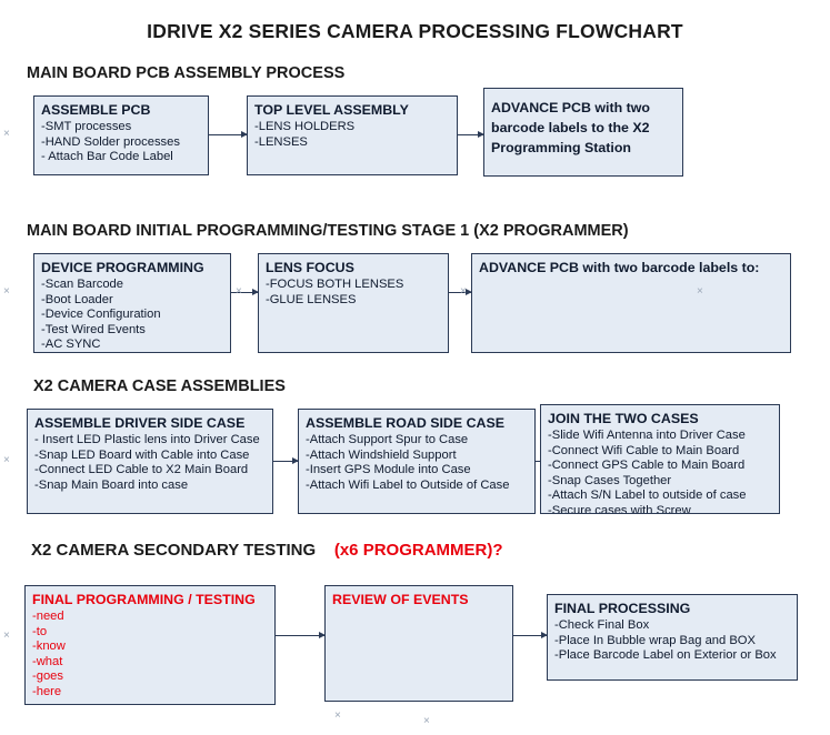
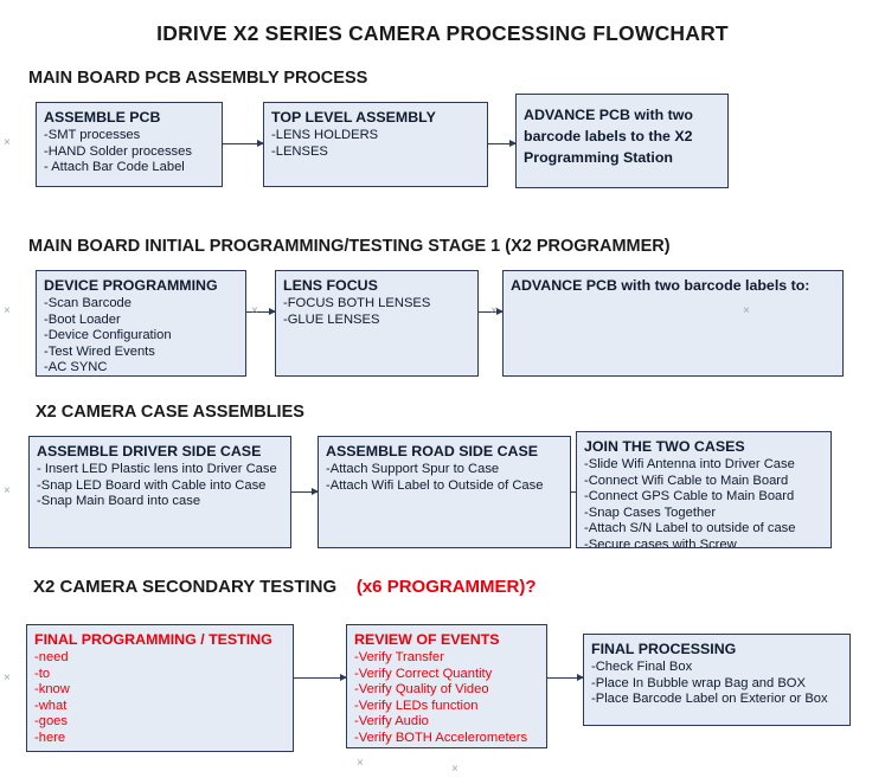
  IDRIVE X2 SERIES CAMERA PROCESSING FLOWCHART
  MAIN BOARD PCB ASSEMBLY PROCESS
  ASSEMBLE PCB
  -SMT processes
  -HAND Solder processes
  - Attach Bar Code Label
  TOP LEVEL ASSEMBLY
  -LENS HOLDERS
  -LENSES
  ADVANCE PCB with two barcode labels to the X2 Programming Station
  MAIN BOARD INITIAL PROGRAMMING/TESTING STAGE 1 (X2 PROGRAMMER)
  DEVICE PROGRAMMING
  -Scan Barcode
  -Boot Loader
  -Device Configuration
  -Test Wired Events
  -AC SYNC
  LENS FOCUS
  -FOCUS BOTH LENSES
  -GLUE LENSES
  ADVANCE PCB with two barcode labels to:
  X2 CAMERA CASE ASSEMBLIES
  ASSEMBLE DRIVER SIDE CASE
  - Insert LED Plastic lens into Driver Case
  -Snap LED Board with Cable into Case
- -Connect LED Cable to X2 Main Board
  -Snap Main Board into case
  ASSEMBLE ROAD SIDE CASE
  -Attach Support Spur to Case
- -Attach Windshield Support
- -Insert GPS Module into Case
  -Attach Wifi Label to Outside of Case
  JOIN THE TWO CASES
  -Slide Wifi Antenna into Driver Case
  -Connect Wifi Cable to Main Board
  -Connect GPS Cable to Main Board
  -Snap Cases Together
  -Attach S/N Label to outside of case
  -Secure cases with Screw
  X2 CAMERA SECONDARY TESTING (x6 PROGRAMMER)?
  FINAL PROGRAMMING / TESTING
  -need
  -to
  -know
  -what
  -goes
  -here
  REVIEW OF EVENTS
+ -Verify Transfer
+ -Verify Correct Quantity
+ -Verify Quality of Video
+ -Verify LEDs function
+ -Verify Audio
+ -Verify BOTH Accelerometers
  FINAL PROCESSING
  -Check Final Box
  -Place In Bubble wrap Bag and BOX
  -Place Barcode Label on Exterior or Box
  ×
  ×
  ×
  ×
  ×
  ×
  ×
  ×
  ×
